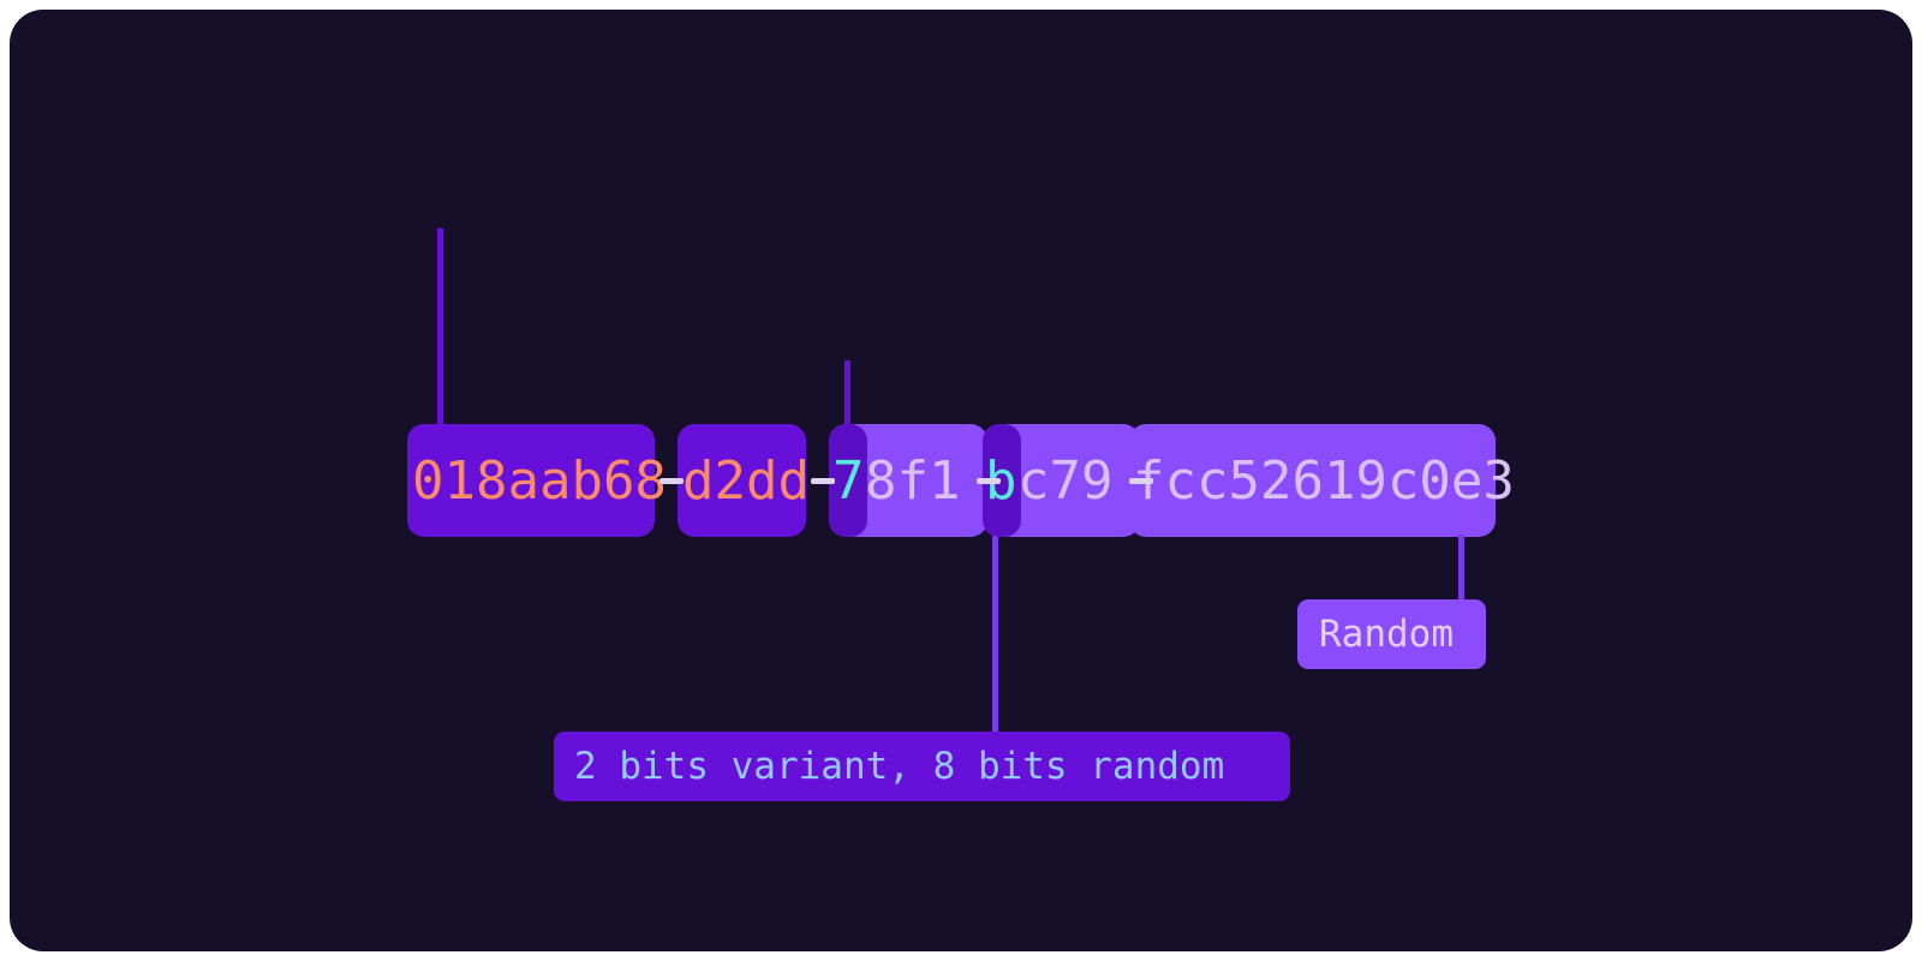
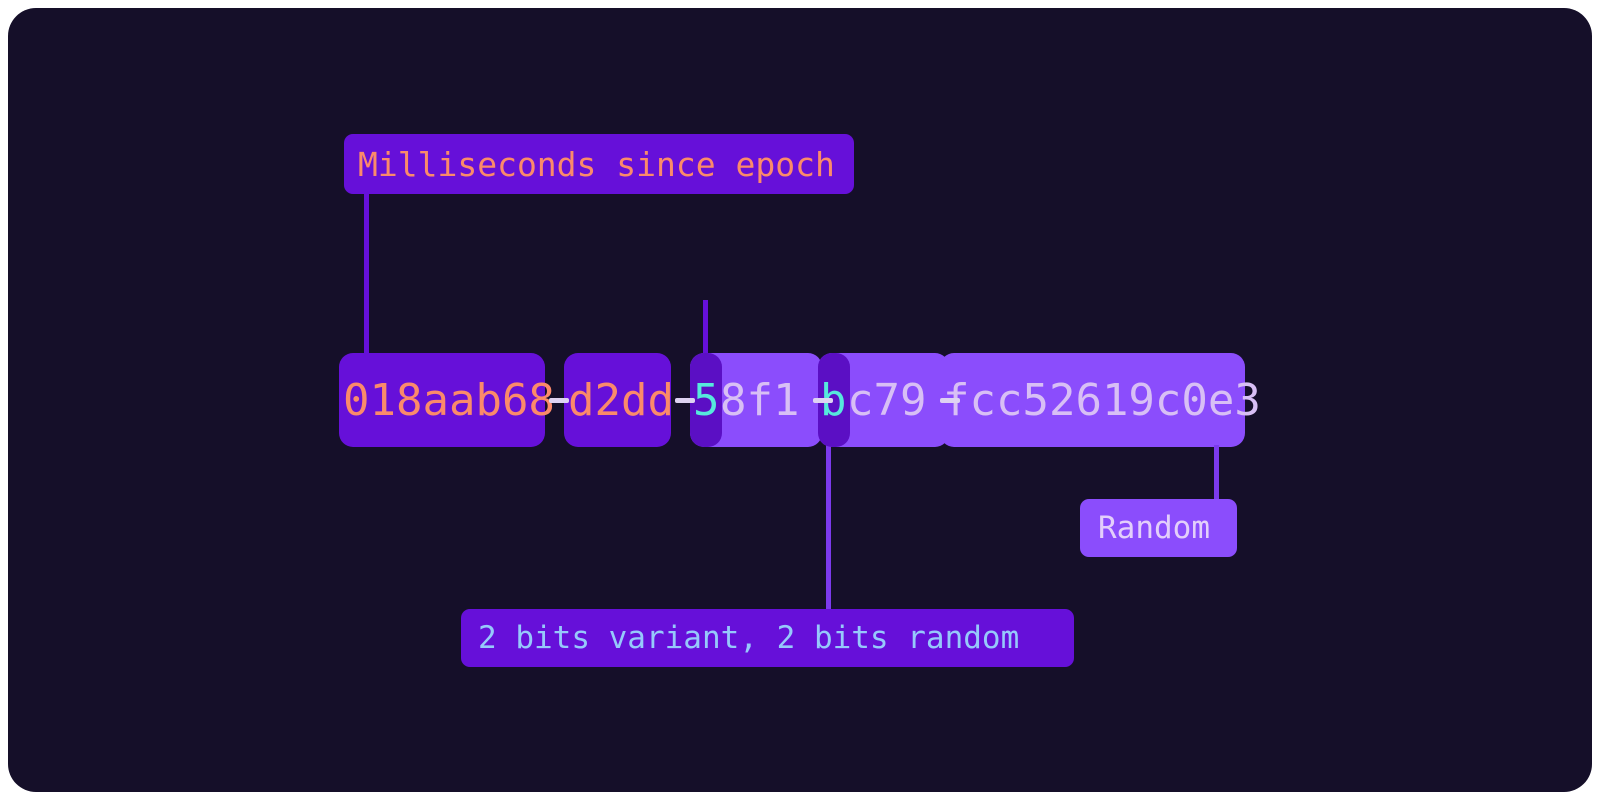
+ Milliseconds since epoch
  018aab68
  d2dd
- 7
+ 5
  8f1
  b
  c79
  cc52619c0e3
  Random
- 2 bits variant, 8 bits random
+ 2 bits variant, 2 bits random
